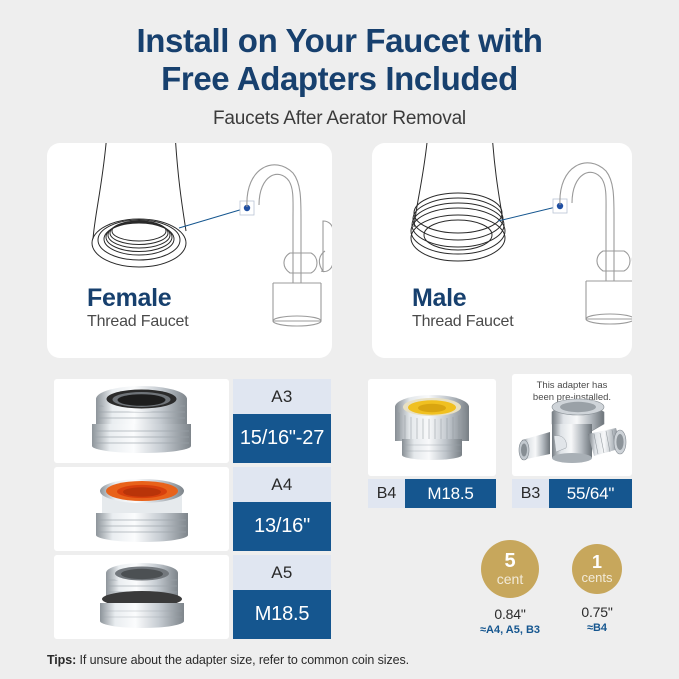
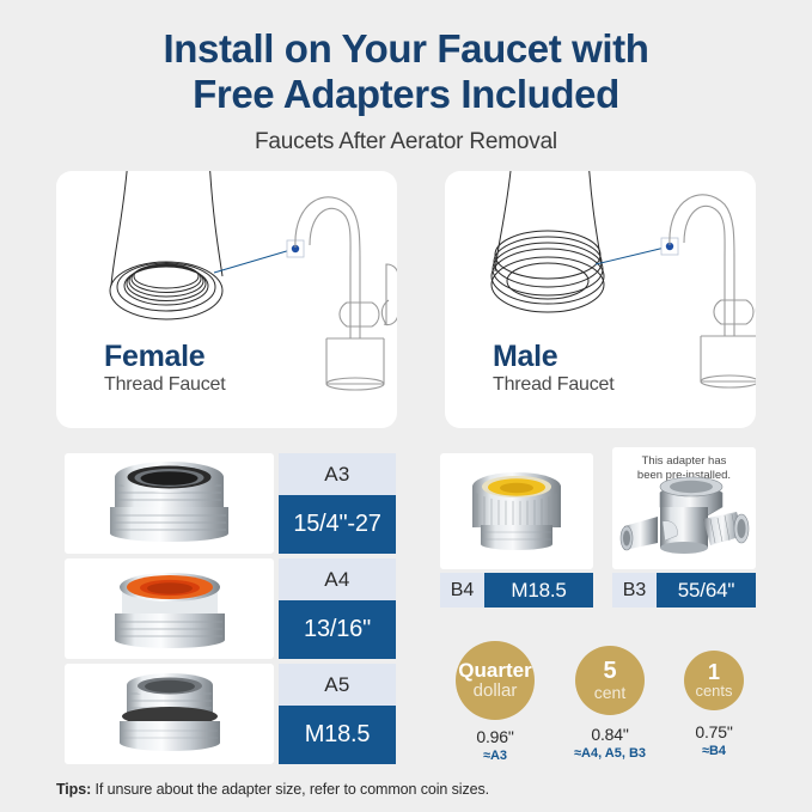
  Install on Your Faucet with
  Free Adapters Included
  Faucets After Aerator Removal
  Female
  Thread Faucet
  Male
  Thread Faucet
  A3
- 15/16"-27
+ 15/4"-27
  A4
  13/16"
  A5
  M18.5
  This adapter has
  been pre-installed.
  B4
  M18.5
  B3
  55/64"
+ Quarter
+ dollar
+ 0.96"
+ ≈A3
  5
  cent
  0.84"
  ≈A4, A5, B3
  1
  cents
  0.75"
  ≈B4
  Tips: If unsure about the adapter size, refer to common coin sizes.
